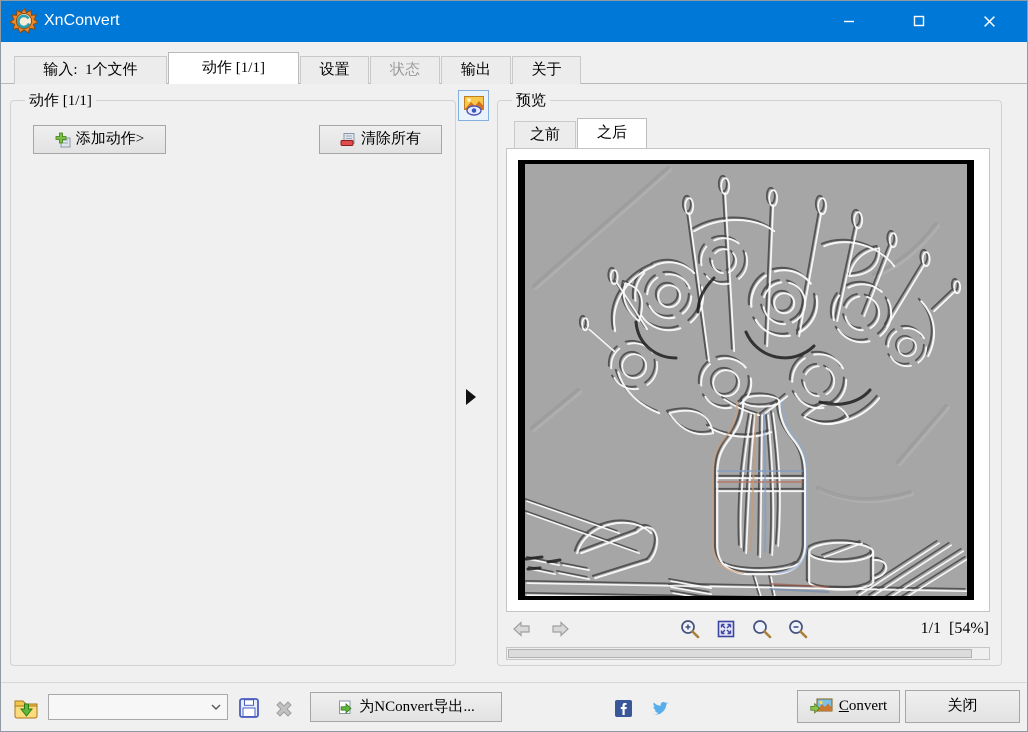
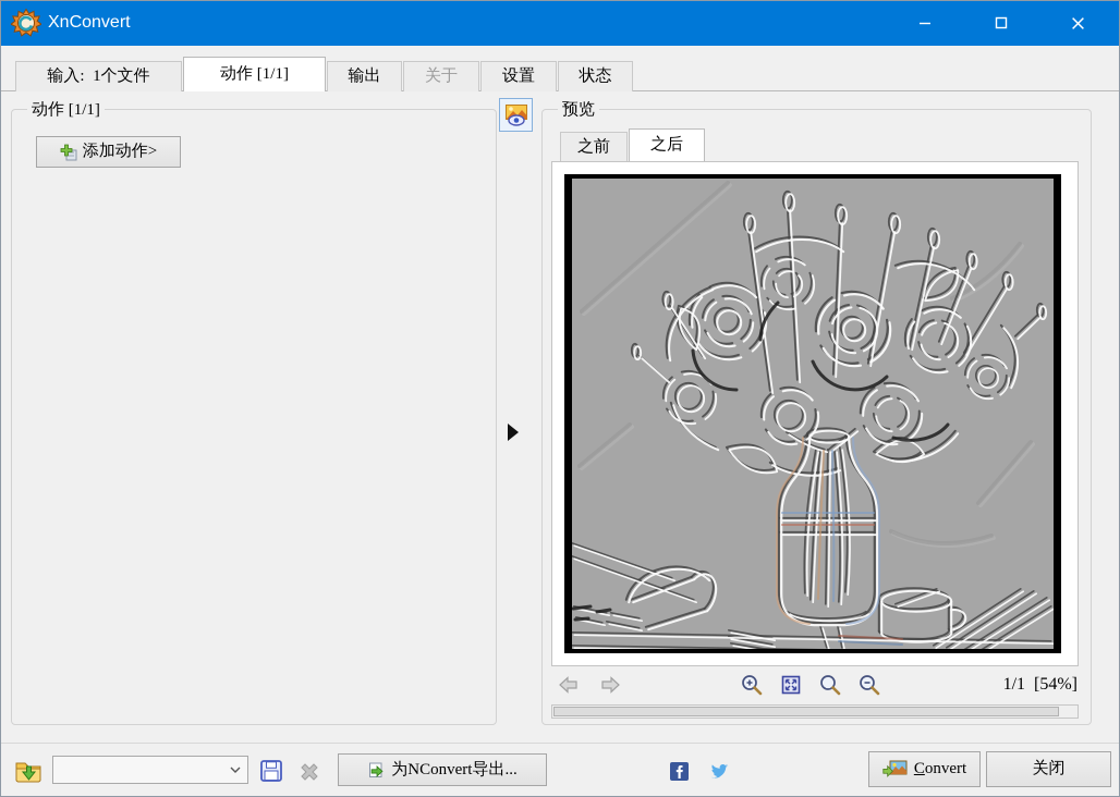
  XnConvert
  输入: 1个文件
  动作 [1/1]
- 设置
+ 输出
- 状态
+ 关于
- 输出
+ 设置
- 关于
+ 状态
  动作 [1/1]
  添加动作>
- 清除所有
  预览
  之前
  之后
  1/1 [54%]
  为NConvert导出...
  Convert
  关闭
